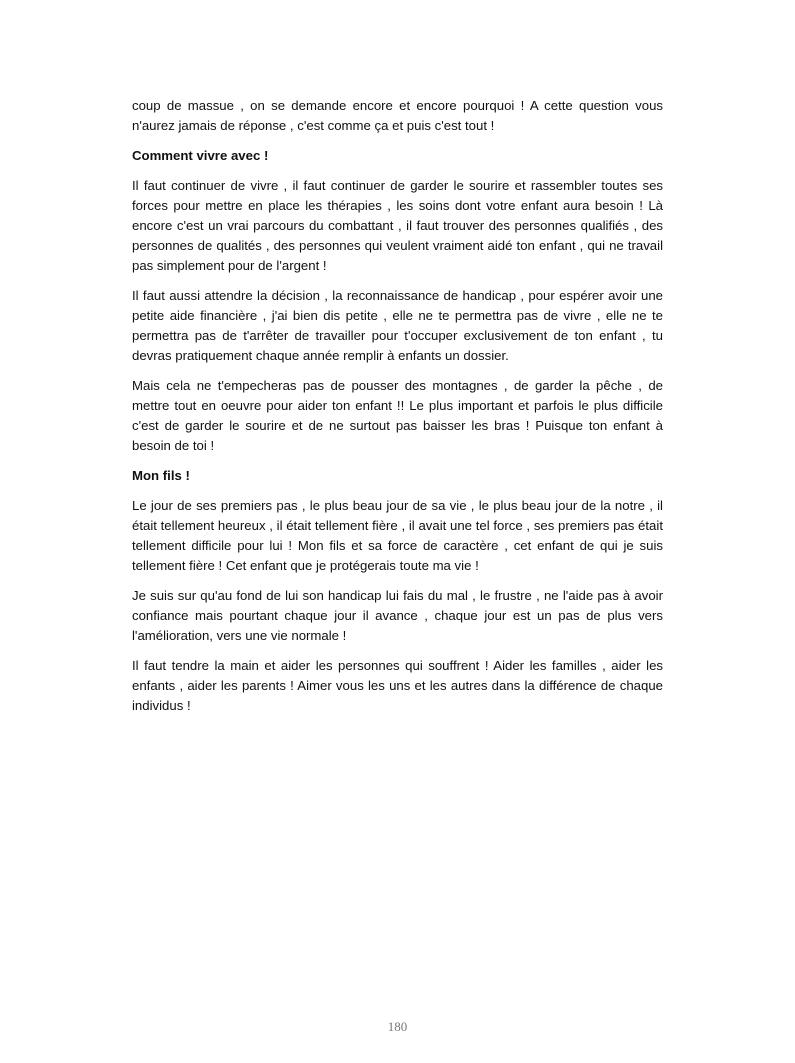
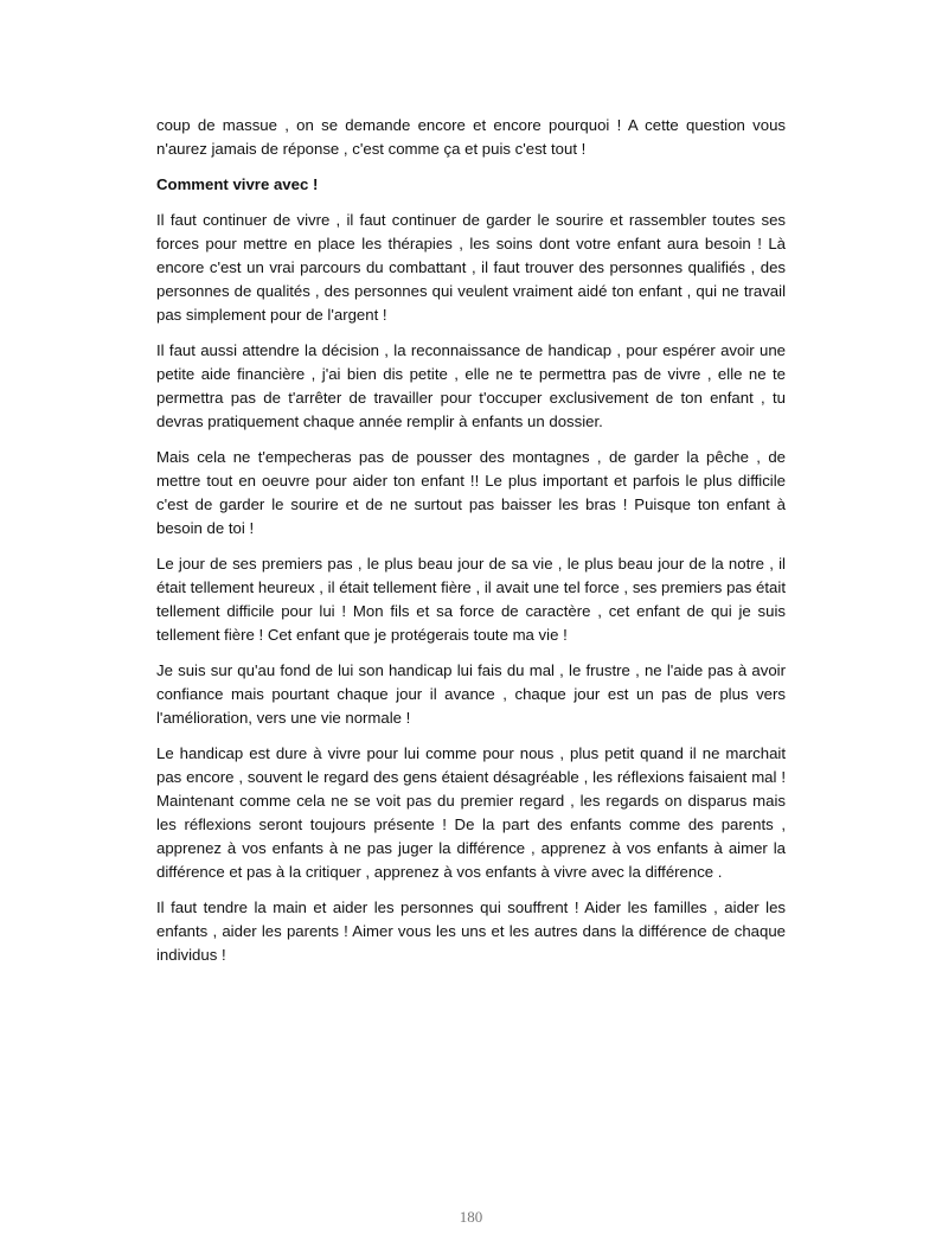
  coup de massue , on se demande encore et encore pourquoi ! A cette question vous n'aurez jamais de réponse , c'est comme ça et puis c'est tout !
  Comment vivre avec !
  Il faut continuer de vivre , il faut continuer de garder le sourire et rassembler toutes ses forces pour mettre en place les thérapies , les soins dont votre enfant aura besoin ! Là encore c'est un vrai parcours du combattant , il faut trouver des personnes qualifiés , des personnes de qualités , des personnes qui veulent vraiment aidé ton enfant , qui ne travail pas simplement pour de l'argent !
  Il faut aussi attendre la décision , la reconnaissance de handicap , pour espérer avoir une petite aide financière , j'ai bien dis petite , elle ne te permettra pas de vivre , elle ne te permettra pas de t'arrêter de travailler pour t'occuper exclusivement de ton enfant , tu devras pratiquement chaque année remplir à enfants un dossier.
  Mais cela ne t'empecheras pas de pousser des montagnes , de garder la pêche , de mettre tout en oeuvre pour aider ton enfant !! Le plus important et parfois le plus difficile c'est de garder le sourire et de ne surtout pas baisser les bras ! Puisque ton enfant à besoin de toi !
- Mon fils !
  Le jour de ses premiers pas , le plus beau jour de sa vie , le plus beau jour de la notre , il était tellement heureux , il était tellement fière , il avait une tel force , ses premiers pas était tellement difficile pour lui ! Mon fils et sa force de caractère , cet enfant de qui je suis tellement fière ! Cet enfant que je protégerais toute ma vie !
  Je suis sur qu'au fond de lui son handicap lui fais du mal , le frustre , ne l'aide pas à avoir confiance mais pourtant chaque jour il avance , chaque jour est un pas de plus vers l'amélioration, vers une vie normale !
+ Le handicap est dure à vivre pour lui comme pour nous , plus petit quand il ne marchait pas encore , souvent le regard des gens étaient désagréable , les réflexions faisaient mal ! Maintenant comme cela ne se voit pas du premier regard , les regards on disparus mais les réflexions seront toujours présente ! De la part des enfants comme des parents , apprenez à vos enfants à ne pas juger la différence , apprenez à vos enfants à aimer la différence et pas à la critiquer , apprenez à vos enfants à vivre avec la différence .
  Il faut tendre la main et aider les personnes qui souffrent ! Aider les familles , aider les enfants , aider les parents ! Aimer vous les uns et les autres dans la différence de chaque individus !
  180
